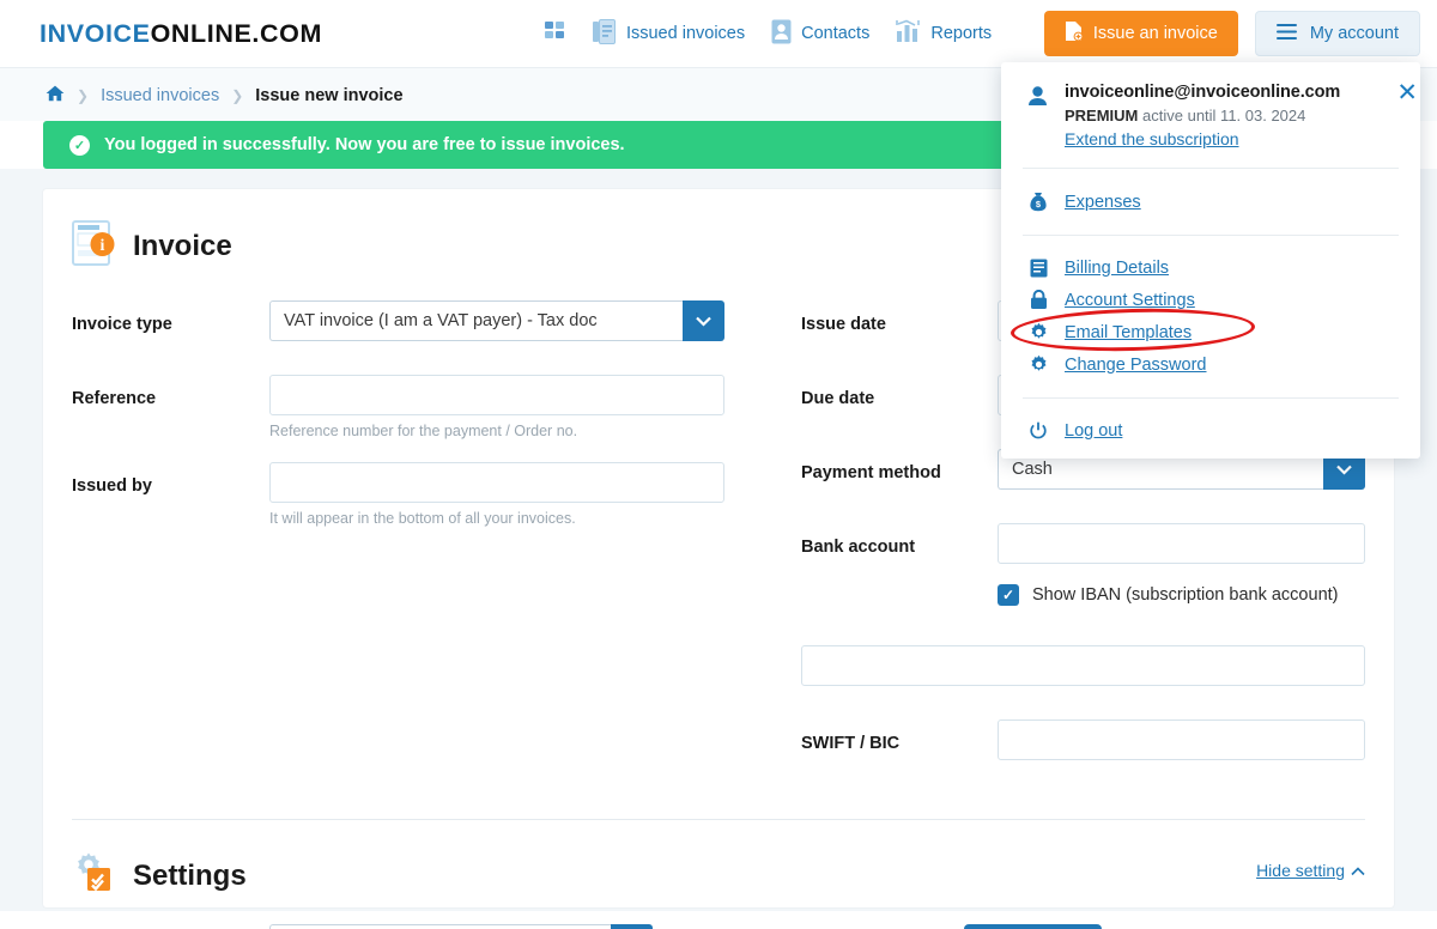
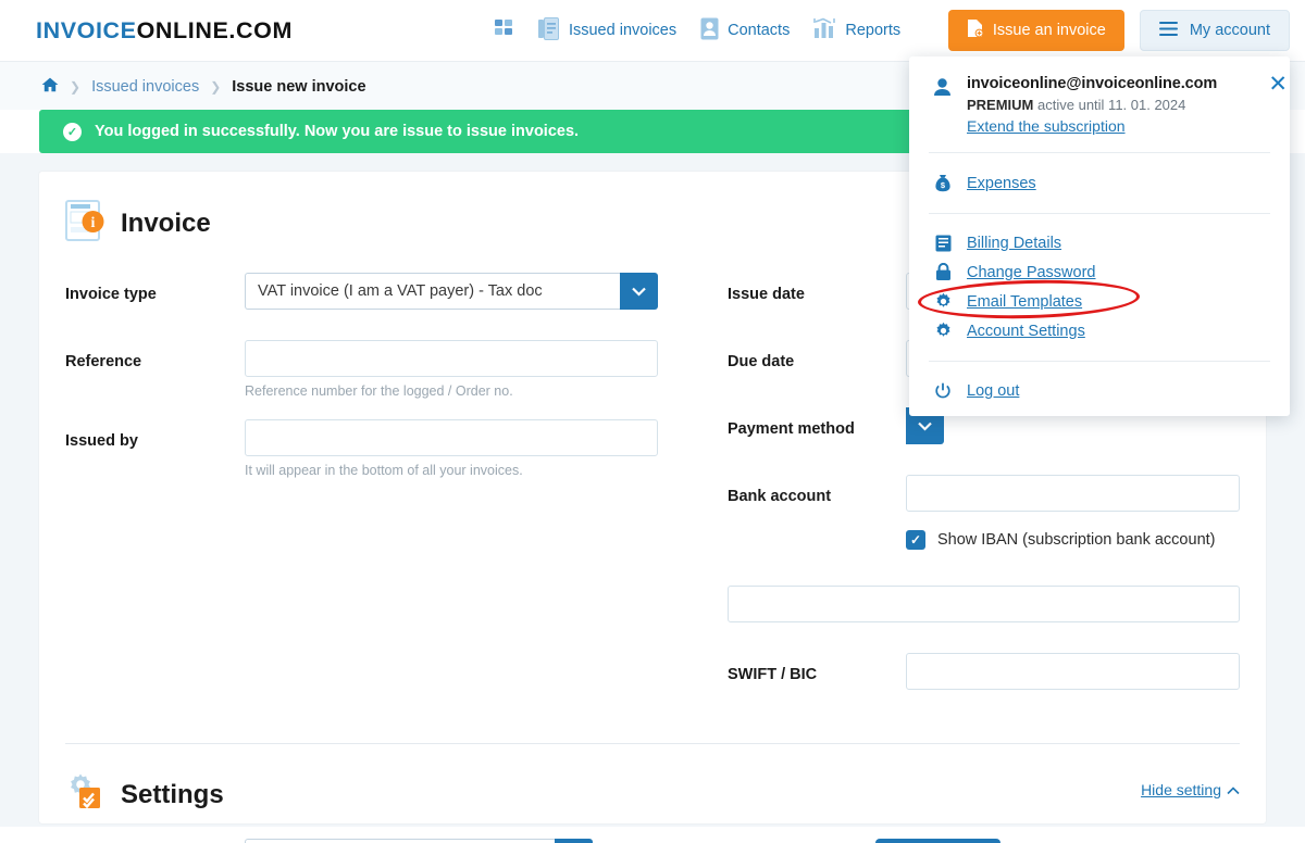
  INVOICEONLINE.COM
  Issued invoices
  Contacts
  Reports
  Issue an invoice
  My account
  invoiceonline@invoiceonline.com
- PREMIUM active until 11. 03. 2024
+ PREMIUM active until 11. 01. 2024
  Extend the subscription
  ✕
  $
  Expenses
  Billing Details
- Account Settings
+ Change Password
  Email Templates
- Change Password
+ Account Settings
  Log out
  ❯
  Issued invoices
  ❯
  Issue new invoice
  ✓
- You logged in successfully. Now you are free to issue invoices.
+ You logged in successfully. Now you are issue to issue invoices.
  i
  Invoice
  Invoice type
  VAT invoice (I am a VAT payer) - Tax doc
  Reference
- Reference number for the payment / Order no.
+ Reference number for the logged / Order no.
  Issued by
  It will appear in the bottom of all your invoices.
  Issue date
  Due date
  Payment method
- Cash
  Bank account
  ✓
  Show IBAN (subscription bank account)
  SWIFT / BIC
  Settings
  Hide setting
